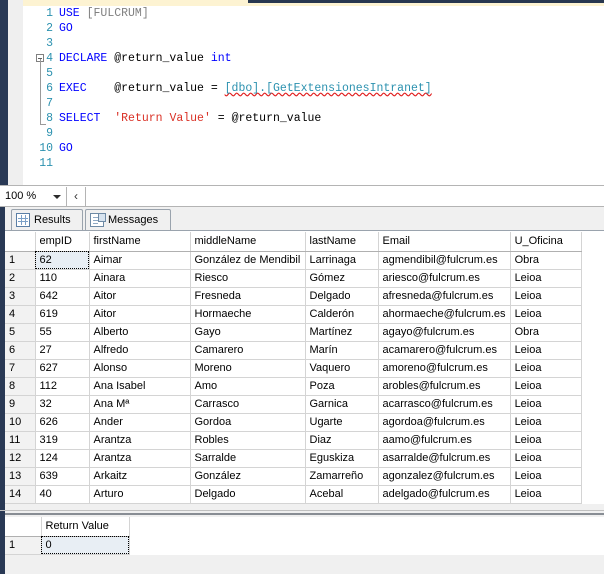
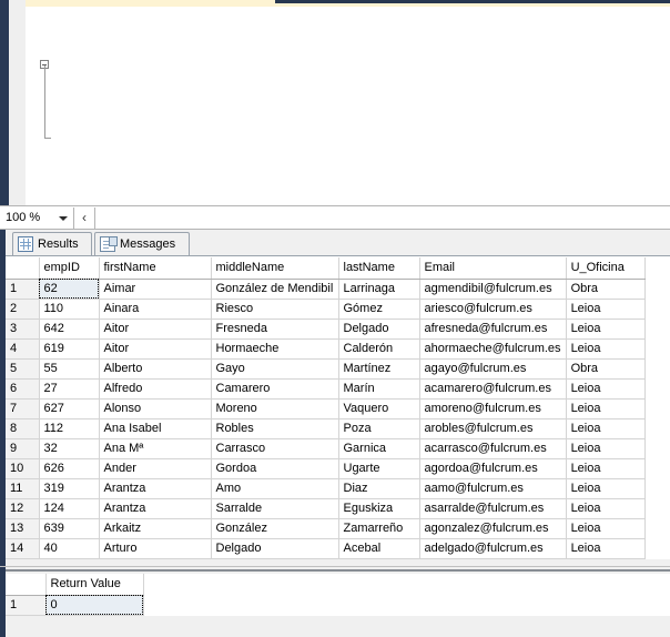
- 1 USE [FULCRUM]
- 2 GO
- 3
- 4 DECLARE @return_value int
- 5
- 6 EXEC @return_value = [dbo].[GetExtensionesIntranet]
- 7
- 8 SELECT 'Return Value' = @return_value
- 9
- 10 GO
- 11
  100 %
  ‹
  Results
  Messages
  	empID	firstName	middleName	lastName	Email	U_Oficina
  1	62	Aimar	González de Mendibil	Larrinaga	agmendibil@fulcrum.es	Obra
  2	110	Ainara	Riesco	Gómez	ariesco@fulcrum.es	Leioa
  3	642	Aitor	Fresneda	Delgado	afresneda@fulcrum.es	Leioa
  4	619	Aitor	Hormaeche	Calderón	ahormaeche@fulcrum.es	Leioa
  5	55	Alberto	Gayo	Martínez	agayo@fulcrum.es	Obra
  6	27	Alfredo	Camarero	Marín	acamarero@fulcrum.es	Leioa
  7	627	Alonso	Moreno	Vaquero	amoreno@fulcrum.es	Leioa
- 8	112	Ana Isabel	Amo	Poza	arobles@fulcrum.es	Leioa
+ 8	112	Ana Isabel	Robles	Poza	arobles@fulcrum.es	Leioa
  9	32	Ana Mª	Carrasco	Garnica	acarrasco@fulcrum.es	Leioa
  10	626	Ander	Gordoa	Ugarte	agordoa@fulcrum.es	Leioa
- 11	319	Arantza	Robles	Diaz	aamo@fulcrum.es	Leioa
+ 11	319	Arantza	Amo	Diaz	aamo@fulcrum.es	Leioa
  12	124	Arantza	Sarralde	Eguskiza	asarralde@fulcrum.es	Leioa
  13	639	Arkaitz	González	Zamarreño	agonzalez@fulcrum.es	Leioa
  14	40	Arturo	Delgado	Acebal	adelgado@fulcrum.es	Leioa
  	Return Value
  1	0
